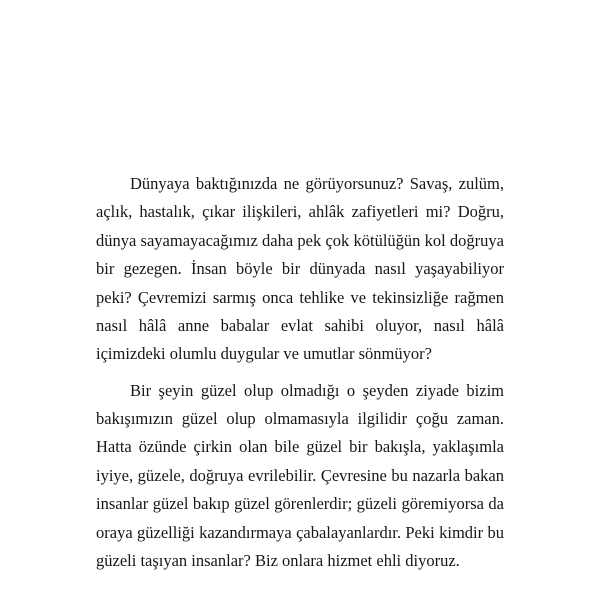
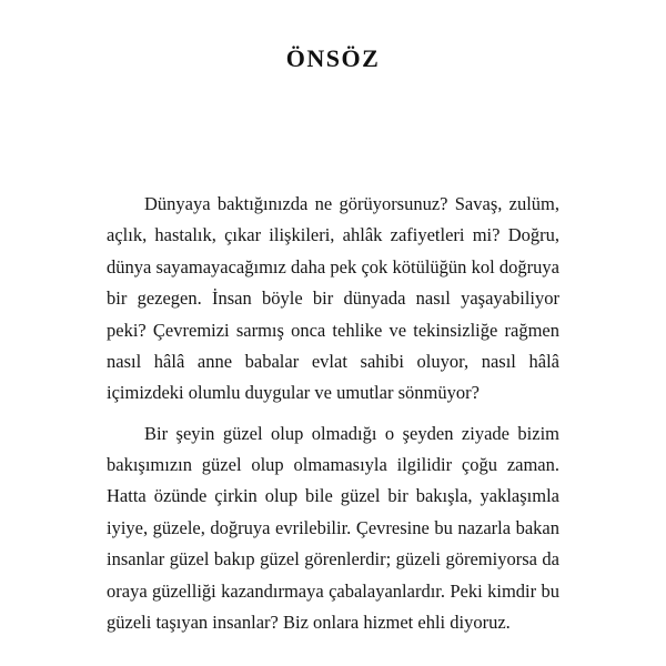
+ ÖNSÖZ
  Dünyaya baktığınızda ne görüyorsunuz? Savaş, zulüm, açlık, hastalık, çıkar ilişkileri, ahlâk zafiyetleri mi? Doğru, dünya sayamayacağımız daha pek çok kötülüğün kol doğruya bir gezegen. İnsan böyle bir dünyada nasıl yaşayabiliyor peki? Çevremizi sarmış onca tehlike ve tekinsizliğe rağmen nasıl hâlâ anne babalar evlat sahibi oluyor, nasıl hâlâ içimizdeki olumlu duygular ve umutlar sönmüyor?
- Bir şeyin güzel olup olmadığı o şeyden ziyade bizim bakışımızın güzel olup olmamasıyla ilgilidir çoğu zaman. Hatta özünde çirkin olan bile güzel bir bakışla, yaklaşımla iyiye, güzele, doğruya evrilebilir. Çevresine bu nazarla bakan insanlar güzel bakıp güzel görenlerdir; güzeli göremiyorsa da oraya güzelliği kazandırmaya çabalayanlardır. Peki kimdir bu güzeli taşıyan insanlar? Biz onlara hizmet ehli diyoruz.
+ Bir şeyin güzel olup olmadığı o şeyden ziyade bizim bakışımızın güzel olup olmamasıyla ilgilidir çoğu zaman. Hatta özünde çirkin olup bile güzel bir bakışla, yaklaşımla iyiye, güzele, doğruya evrilebilir. Çevresine bu nazarla bakan insanlar güzel bakıp güzel görenlerdir; güzeli göremiyorsa da oraya güzelliği kazandırmaya çabalayanlardır. Peki kimdir bu güzeli taşıyan insanlar? Biz onlara hizmet ehli diyoruz.
